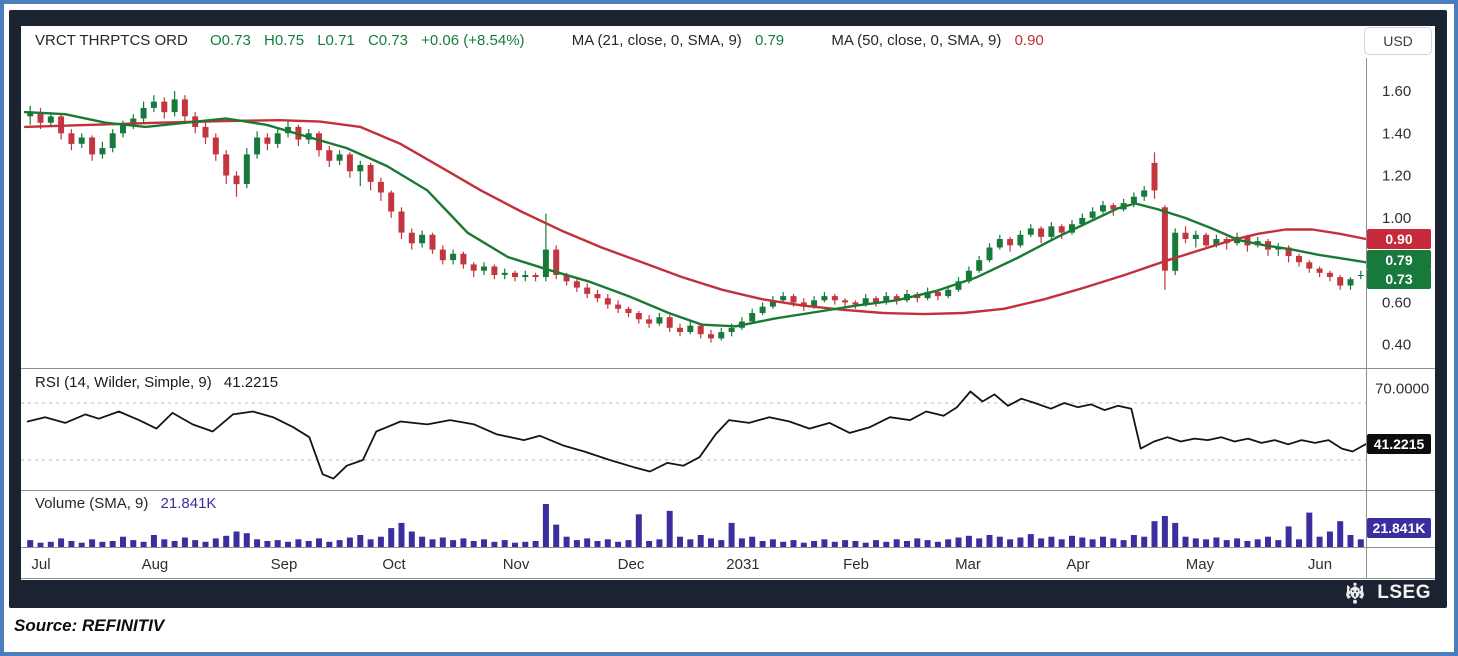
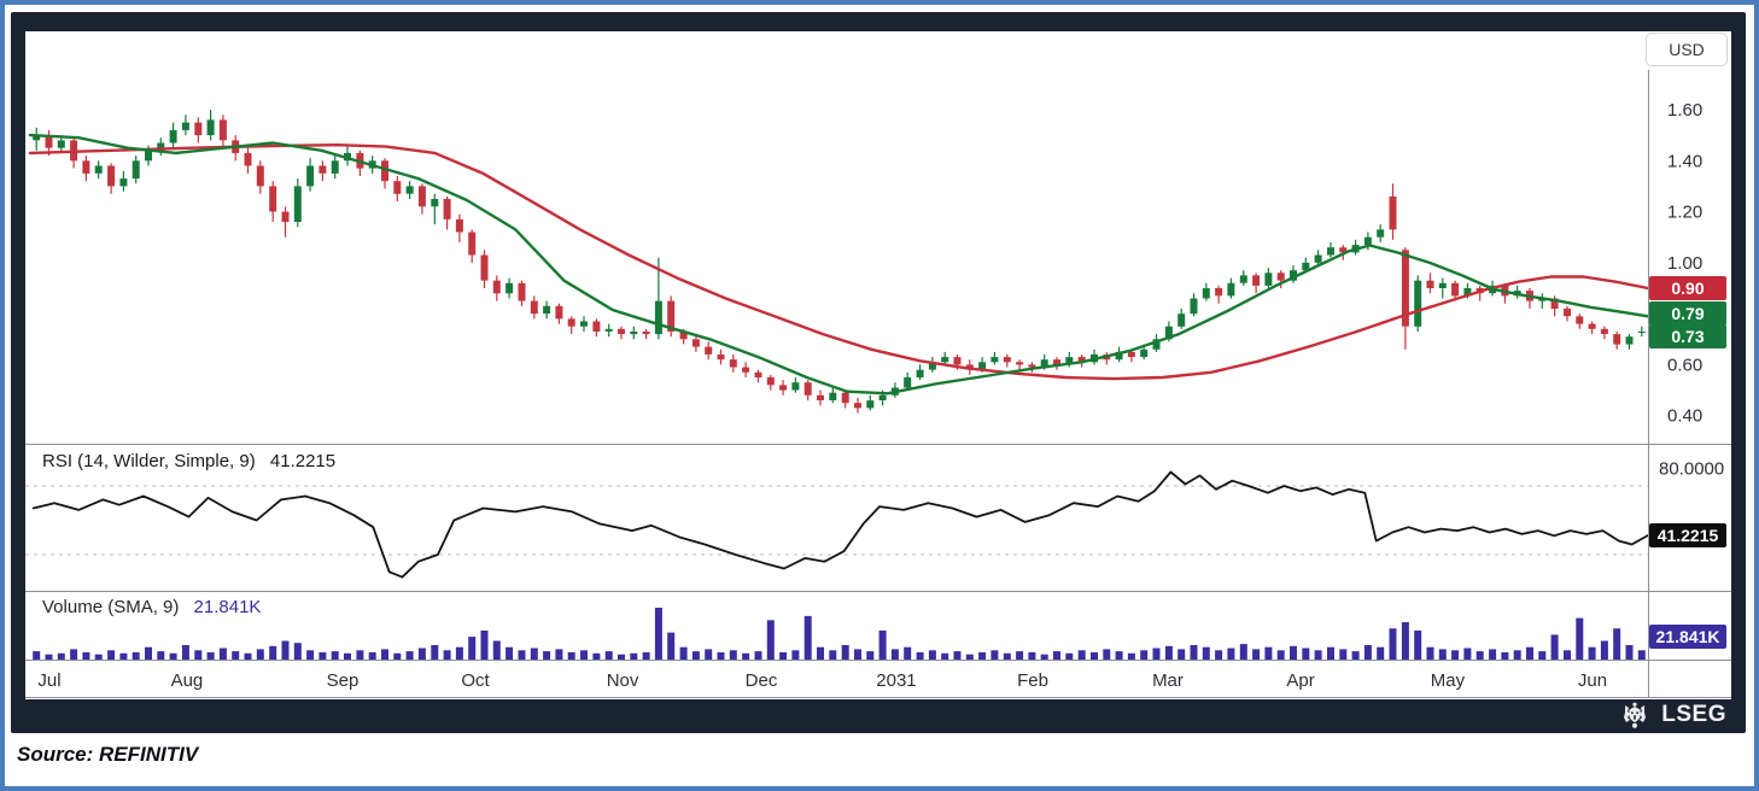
- VRCT THRPTCS ORD O0.73 H0.75 L0.71 C0.73 +0.06 (+8.54%) MA (21, close, 0, SMA, 9) 0.79 MA (50, close, 0, SMA, 9) 0.90
  USD
  1.60
  1.40
  1.20
  1.00
  0.60
  0.40
- 70.0000
+ 80.0000
  Jul
  Aug
  Sep
  Oct
  Nov
  Dec
  2031
  Feb
  Mar
  Apr
  May
  Jun
  RSI (14, Wilder, Simple, 9) 41.2215
  Volume (SMA, 9) 21.841K
  0.90
  0.79
  0.73
  41.2215
  21.841K
  LSEG
  Source: REFINITIV
